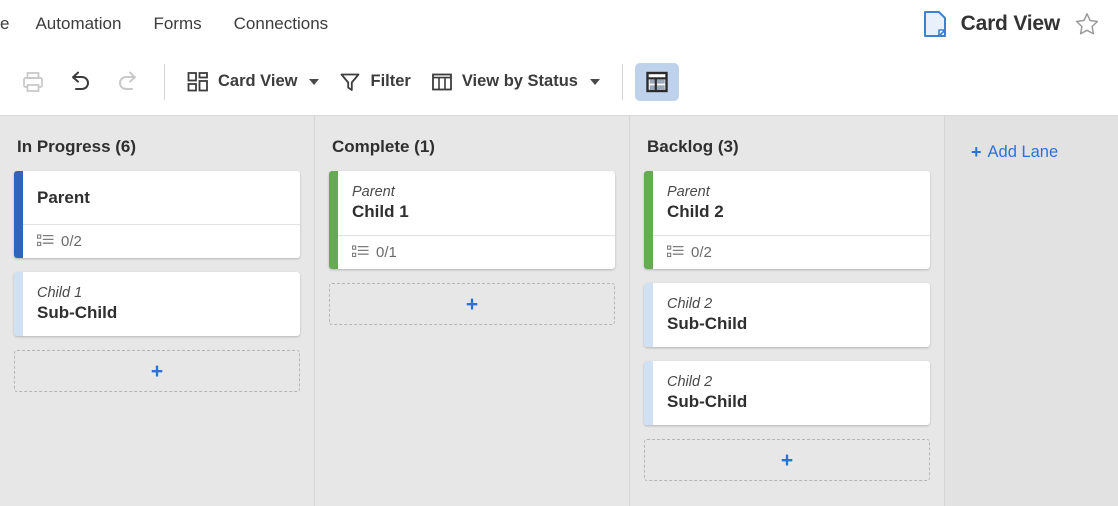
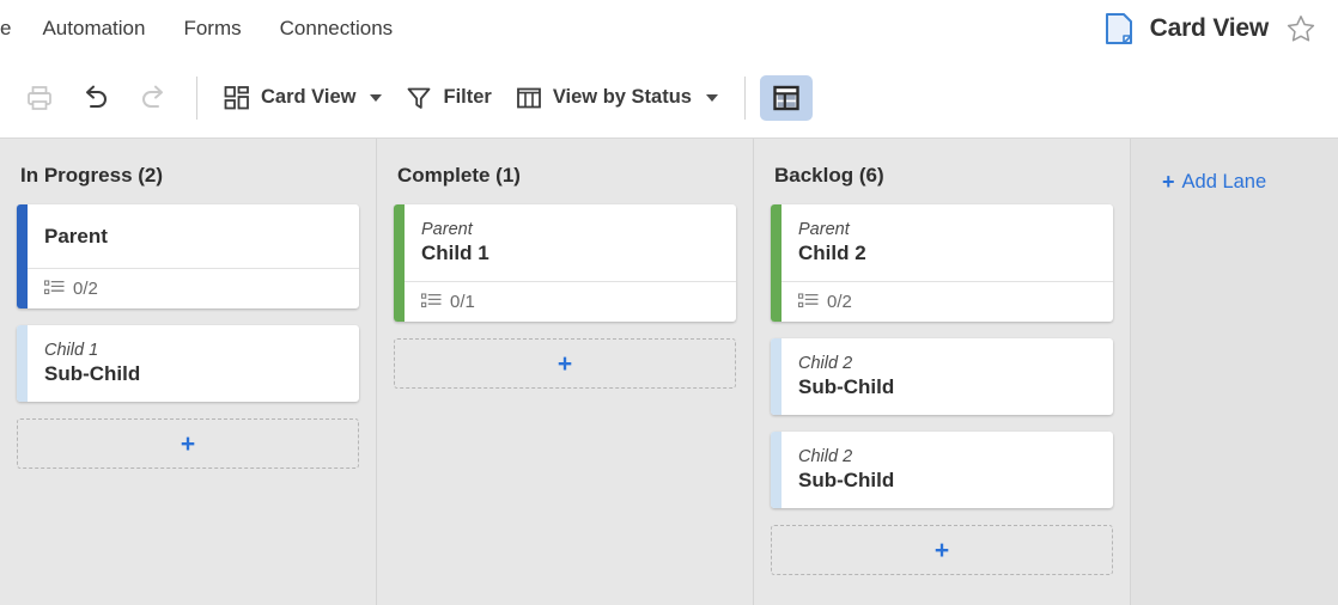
  e
  Automation
  Forms
  Connections
  Card View
  Card View
  Filter
  View by Status
- In Progress (6)
+ In Progress (2)
  Parent
  0/2
  Child 1
  Sub-Child
  +
  Complete (1)
  Parent
  Child 1
  0/1
  +
- Backlog (3)
+ Backlog (6)
  Parent
  Child 2
  0/2
  Child 2
  Sub-Child
  Child 2
  Sub-Child
  +
  +
  Add Lane
